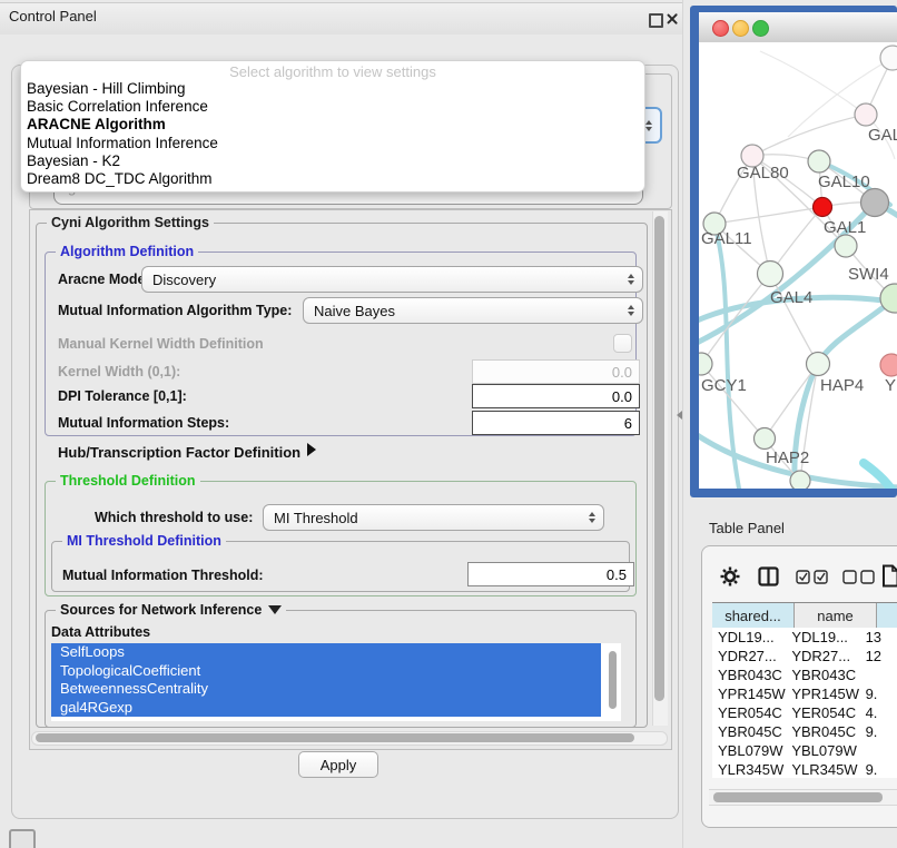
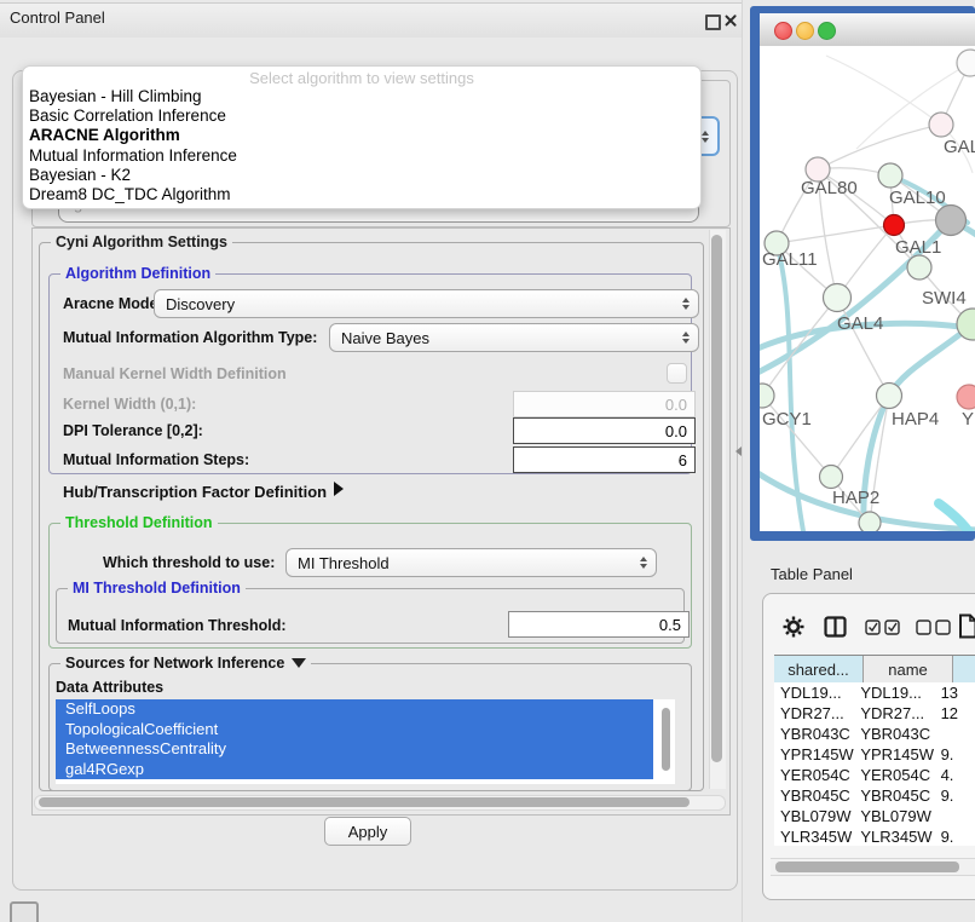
  Control Panel
  Select algorithm to view settings
  Bayesian - Hill Climbing
  Basic Correlation Inference
  ARACNE Algorithm
  Mutual Information Inference
  Bayesian - K2
  Dream8 DC_TDC Algorithm
  Cyni Algorithm Settings
  Algorithm Definition
  Aracne Mod
  Discovery
  Mutual Information Algorithm Type:
  Naive Bayes
  Manual Kernel Width Definition
  Kernel Width (0,1):
  0.0
- DPI Tolerance [0,1]:
+ DPI Tolerance [0,2]:
  0.0
  Mutual Information Steps:
  6
  Hub/Transcription Factor Definition
  Threshold Definition
  Which threshold to use:
  MI Threshold
  MI Threshold Definition
  Mutual Information Threshold:
  0.5
  Sources for Network Inference
  Data Attributes
  SelfLoops
  TopologicalCoefficient
  BetweennessCentrality
  gal4RGexp
  Apply
  GAL80
  GAL10
  GAL1
  GAL11
  SWI4
  GAL4
  GCY1
  HAP4
  Y
  HAP2
  Table Panel
  shared...
  name
  YDL19...
  YDL19...
  13
  YDR27...
  YDR27...
  12
  YBR043C
  YBR043C
  YPR145W
  YPR145W
  9.
  YER054C
  YER054C
  4.
  YBR045C
  YBR045C
  9.
  YBL079W
  YBL079W
  YLR345W
  YLR345W
  9.
